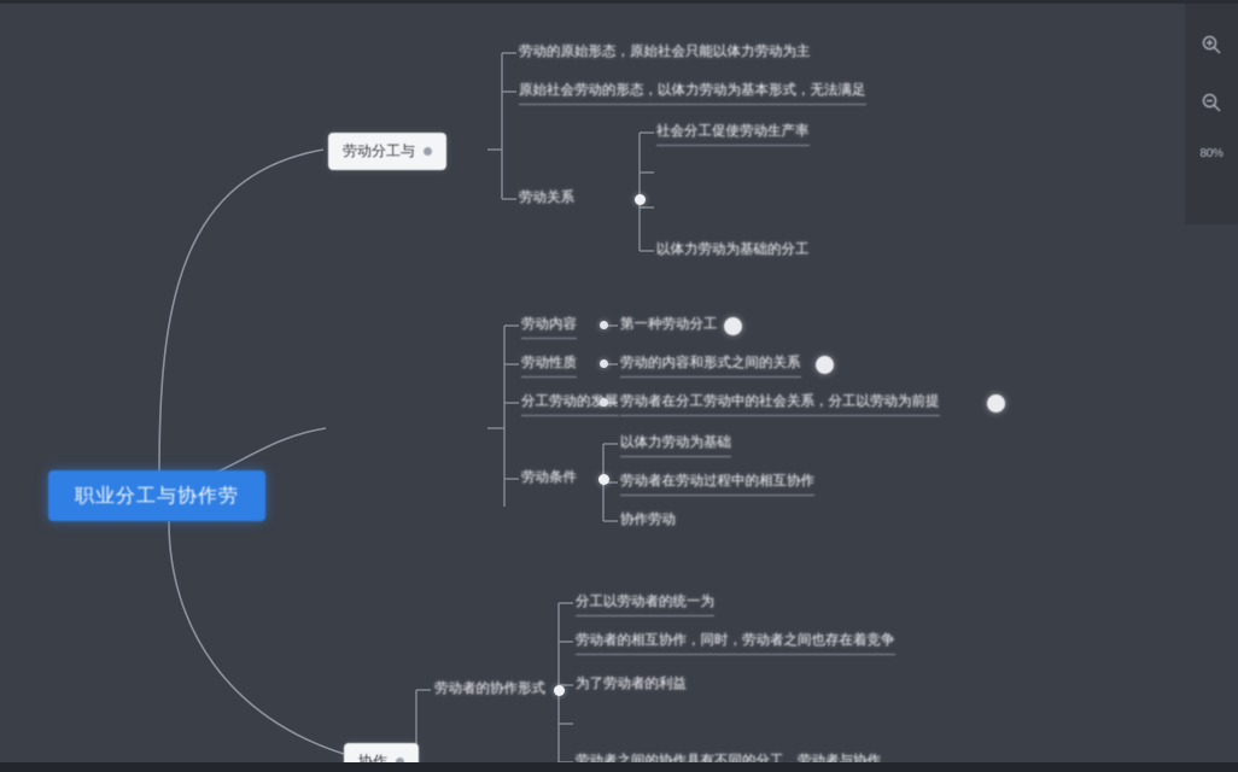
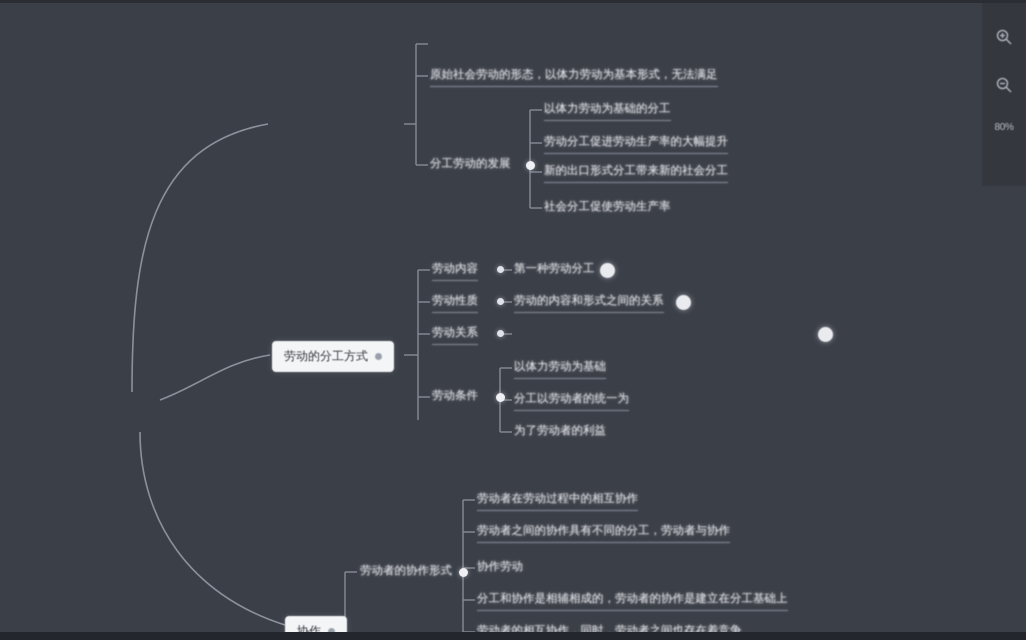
- 职业分工与协作劳
- 劳动分工与
- 劳动的原始形态，原始社会只能以体力劳动为主
  原始社会劳动的形态，以体力劳动为基本形式，无法满足
- 劳动关系
+ 分工劳动的发展
- 社会分工促使劳动生产率
+ 以体力劳动为基础的分工
+ 劳动分工促进劳动生产率的大幅提升
+ 新的出口形式分工带来新的社会分工
- 以体力劳动为基础的分工
+ 社会分工促使劳动生产率
+ 劳动的分工方式
  劳动内容
  第一种劳动分工
  劳动性质
  劳动的内容和形式之间的关系
- 分工劳动的发展
+ 劳动关系
- 劳动者在分工劳动中的社会关系，分工以劳动为前提
  劳动条件
  以体力劳动为基础
- 劳动者在劳动过程中的相互协作
+ 分工以劳动者的统一为
- 协作劳动
+ 为了劳动者的利益
  协作
  劳动者的协作形式
- 分工以劳动者的统一为
+ 劳动者在劳动过程中的相互协作
- 劳动者的相互协作，同时，劳动者之间也存在着竞争
+ 劳动者之间的协作具有不同的分工，劳动者与协作
- 为了劳动者的利益
+ 协作劳动
+ 分工和协作是相辅相成的，劳动者的协作是建立在分工基础上
- 劳动者之间的协作具有不同的分工，劳动者与协作
+ 劳动者的相互协作，同时，劳动者之间也存在着竞争
  80%
